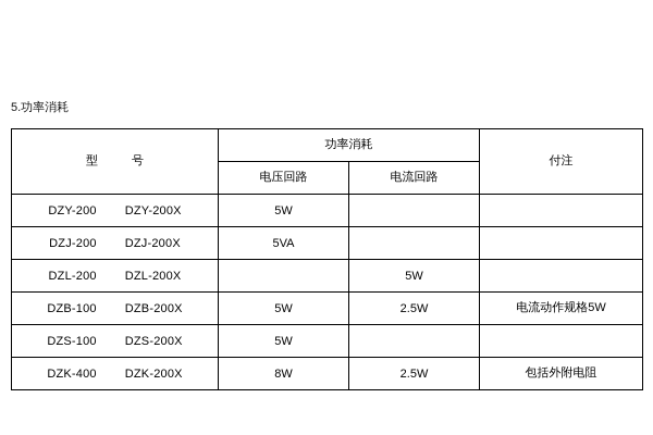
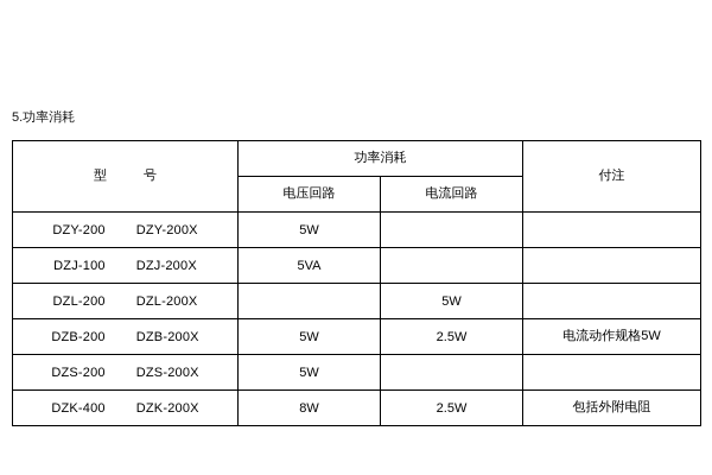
  5.功率消耗
  型 号	功率消耗	付注
  电压回路	电流回路
  DZY-200 DZY-200X	5W
- DZJ-200 DZJ-200X	5VA
+ DZJ-100 DZJ-200X	5VA
  DZL-200 DZL-200X		5W
- DZB-100 DZB-200X	5W	2.5W	电流动作规格5W
+ DZB-200 DZB-200X	5W	2.5W	电流动作规格5W
- DZS-100 DZS-200X	5W
+ DZS-200 DZS-200X	5W
  DZK-400 DZK-200X	8W	2.5W	包括外附电阻
